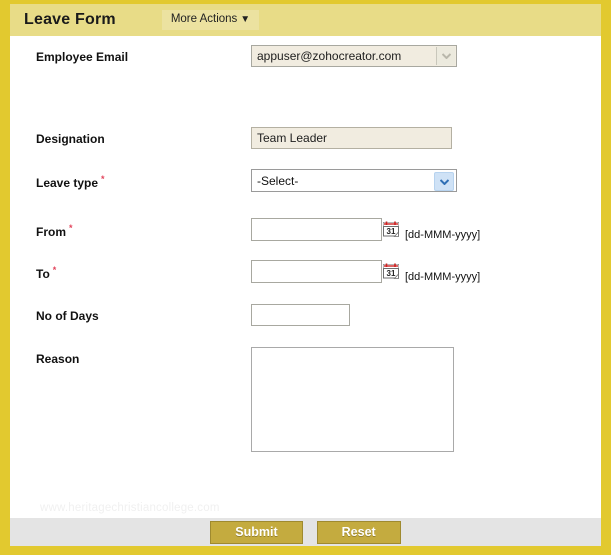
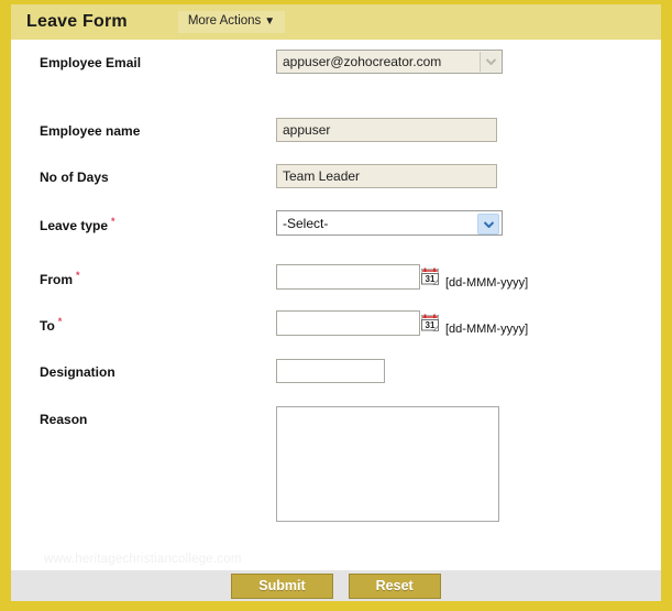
  Leave Form
  More Actions ▼
  Employee Email
  appuser@zohocreator.com
+ Employee name
+ appuser
- Designation
+ No of Days
  Team Leader
  Leave type *
  -Select-
  From *
  31
  [dd-MMM-yyyy]
  To *
  31
  [dd-MMM-yyyy]
- No of Days
+ Designation
  Reason
  Submit
  Reset
